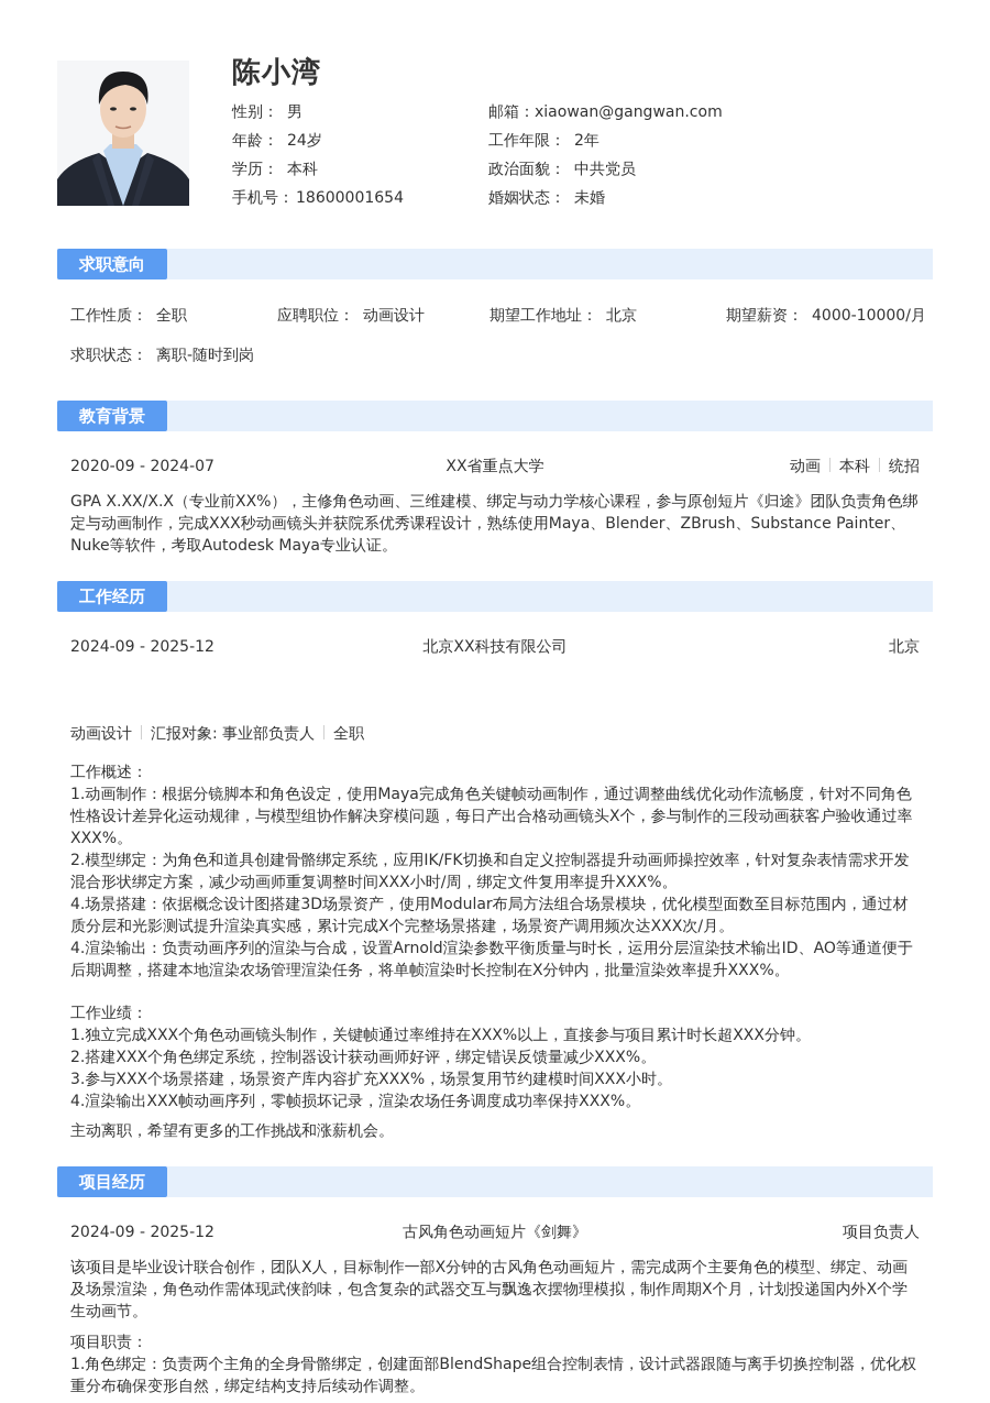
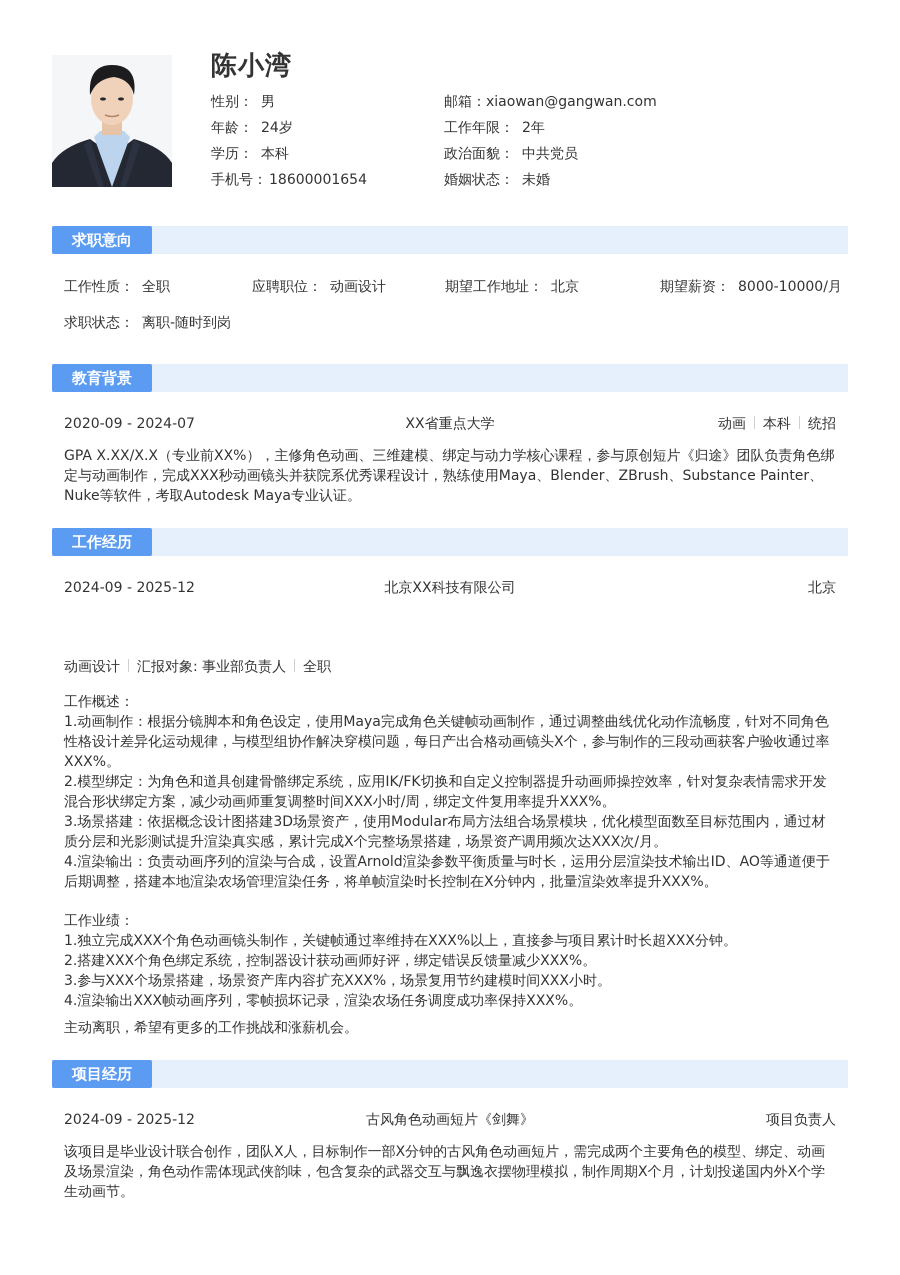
  陈小湾
  性别： 男
  年龄： 24岁
  学历： 本科
  手机号： 18600001654
  邮箱：xiaowan@gangwan.com
  工作年限： 2年
  政治面貌： 中共党员
  婚姻状态： 未婚
  求职意向
  工作性质： 全职
  应聘职位： 动画设计
  期望工作地址： 北京
- 期望薪资： 4000-10000/月
+ 期望薪资： 8000-10000/月
  求职状态： 离职-随时到岗
  教育背景
  2020-09 - 2024-07
  XX省重点大学
  动画 本科 统招
  GPA X.XX/X.X（专业前XX%），主修角色动画、三维建模、绑定与动力学核心课程，参与原创短片《归途》团队负责角色绑定与动画制作，完成XXX秒动画镜头并获院系优秀课程设计，熟练使用Maya、Blender、ZBrush、Substance Painter、Nuke等软件，考取Autodesk Maya专业认证。
  工作经历
  2024-09 - 2025-12
  北京XX科技有限公司
  北京
  动画设计 汇报对象: 事业部负责人 全职
  工作概述：
  1.动画制作：根据分镜脚本和角色设定，使用Maya完成角色关键帧动画制作，通过调整曲线优化动作流畅度，针对不同角色性格设计差异化运动规律，与模型组协作解决穿模问题，每日产出合格动画镜头X个，参与制作的三段动画获客户验收通过率XXX%。
  2.模型绑定：为角色和道具创建骨骼绑定系统，应用IK/FK切换和自定义控制器提升动画师操控效率，针对复杂表情需求开发混合形状绑定方案，减少动画师重复调整时间XXX小时/周，绑定文件复用率提升XXX%。
- 4.场景搭建：依据概念设计图搭建3D场景资产，使用Modular布局方法组合场景模块，优化模型面数至目标范围内，通过材质分层和光影测试提升渲染真实感，累计完成X个完整场景搭建，场景资产调用频次达XXX次/月。
+ 3.场景搭建：依据概念设计图搭建3D场景资产，使用Modular布局方法组合场景模块，优化模型面数至目标范围内，通过材质分层和光影测试提升渲染真实感，累计完成X个完整场景搭建，场景资产调用频次达XXX次/月。
  4.渲染输出：负责动画序列的渲染与合成，设置Arnold渲染参数平衡质量与时长，运用分层渲染技术输出ID、AO等通道便于后期调整，搭建本地渲染农场管理渲染任务，将单帧渲染时长控制在X分钟内，批量渲染效率提升XXX%。
  工作业绩：
  1.独立完成XXX个角色动画镜头制作，关键帧通过率维持在XXX%以上，直接参与项目累计时长超XXX分钟。
  2.搭建XXX个角色绑定系统，控制器设计获动画师好评，绑定错误反馈量减少XXX%。
  3.参与XXX个场景搭建，场景资产库内容扩充XXX%，场景复用节约建模时间XXX小时。
  4.渲染输出XXX帧动画序列，零帧损坏记录，渲染农场任务调度成功率保持XXX%。
  主动离职，希望有更多的工作挑战和涨薪机会。
  项目经历
  2024-09 - 2025-12
  古风角色动画短片《剑舞》
  项目负责人
  该项目是毕业设计联合创作，团队X人，目标制作一部X分钟的古风角色动画短片，需完成两个主要角色的模型、绑定、动画及场景渲染，角色动作需体现武侠韵味，包含复杂的武器交互与飘逸衣摆物理模拟，制作周期X个月，计划投递国内外X个学生动画节。
- 项目职责：
- 1.角色绑定：负责两个主角的全身骨骼绑定，创建面部BlendShape组合控制表情，设计武器跟随与离手切换控制器，优化权重分布确保变形自然，绑定结构支持后续动作调整。
